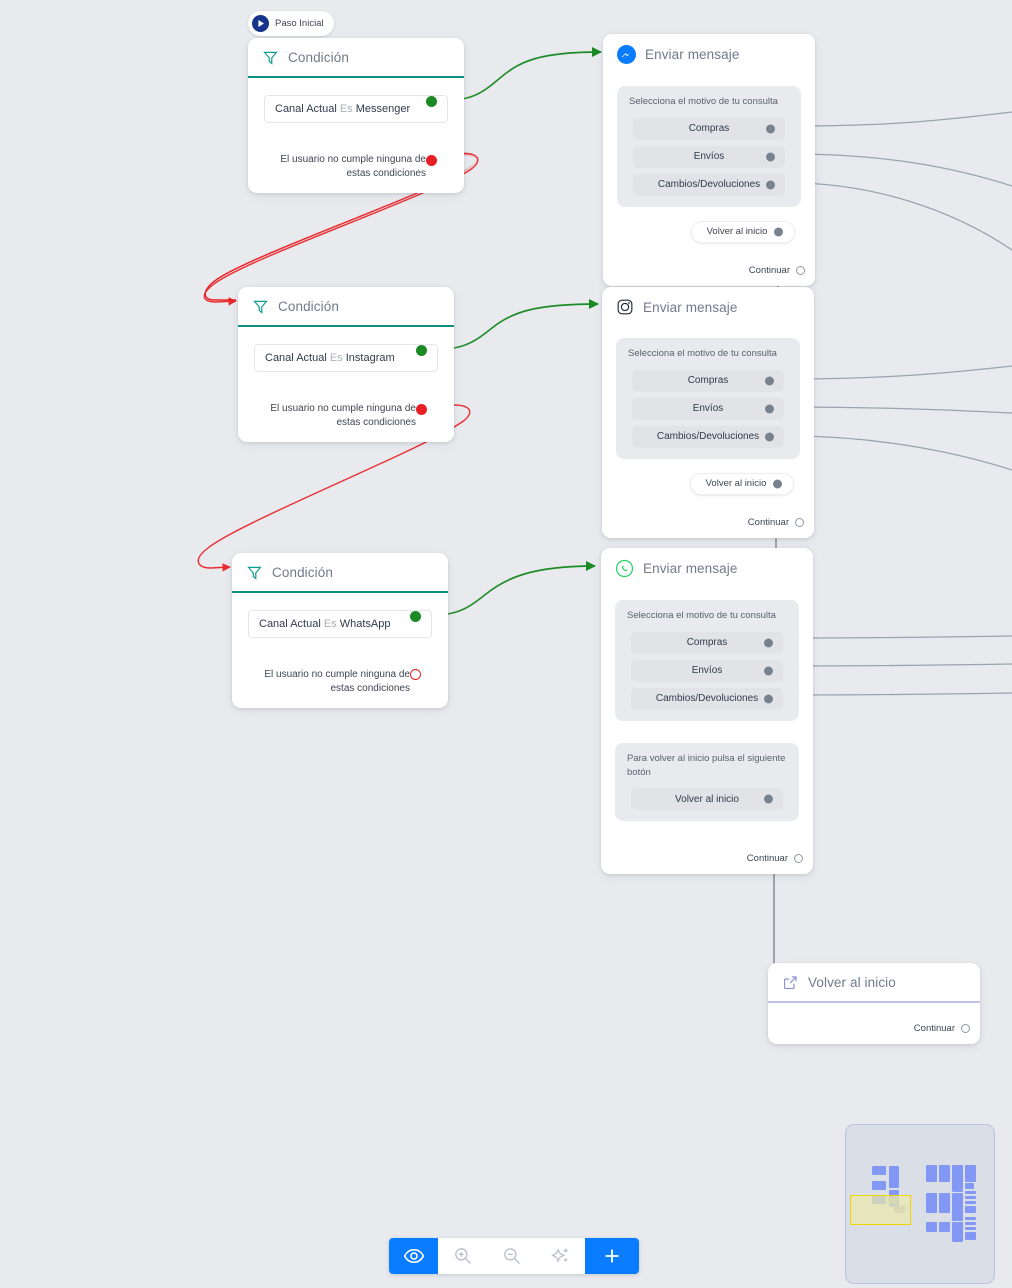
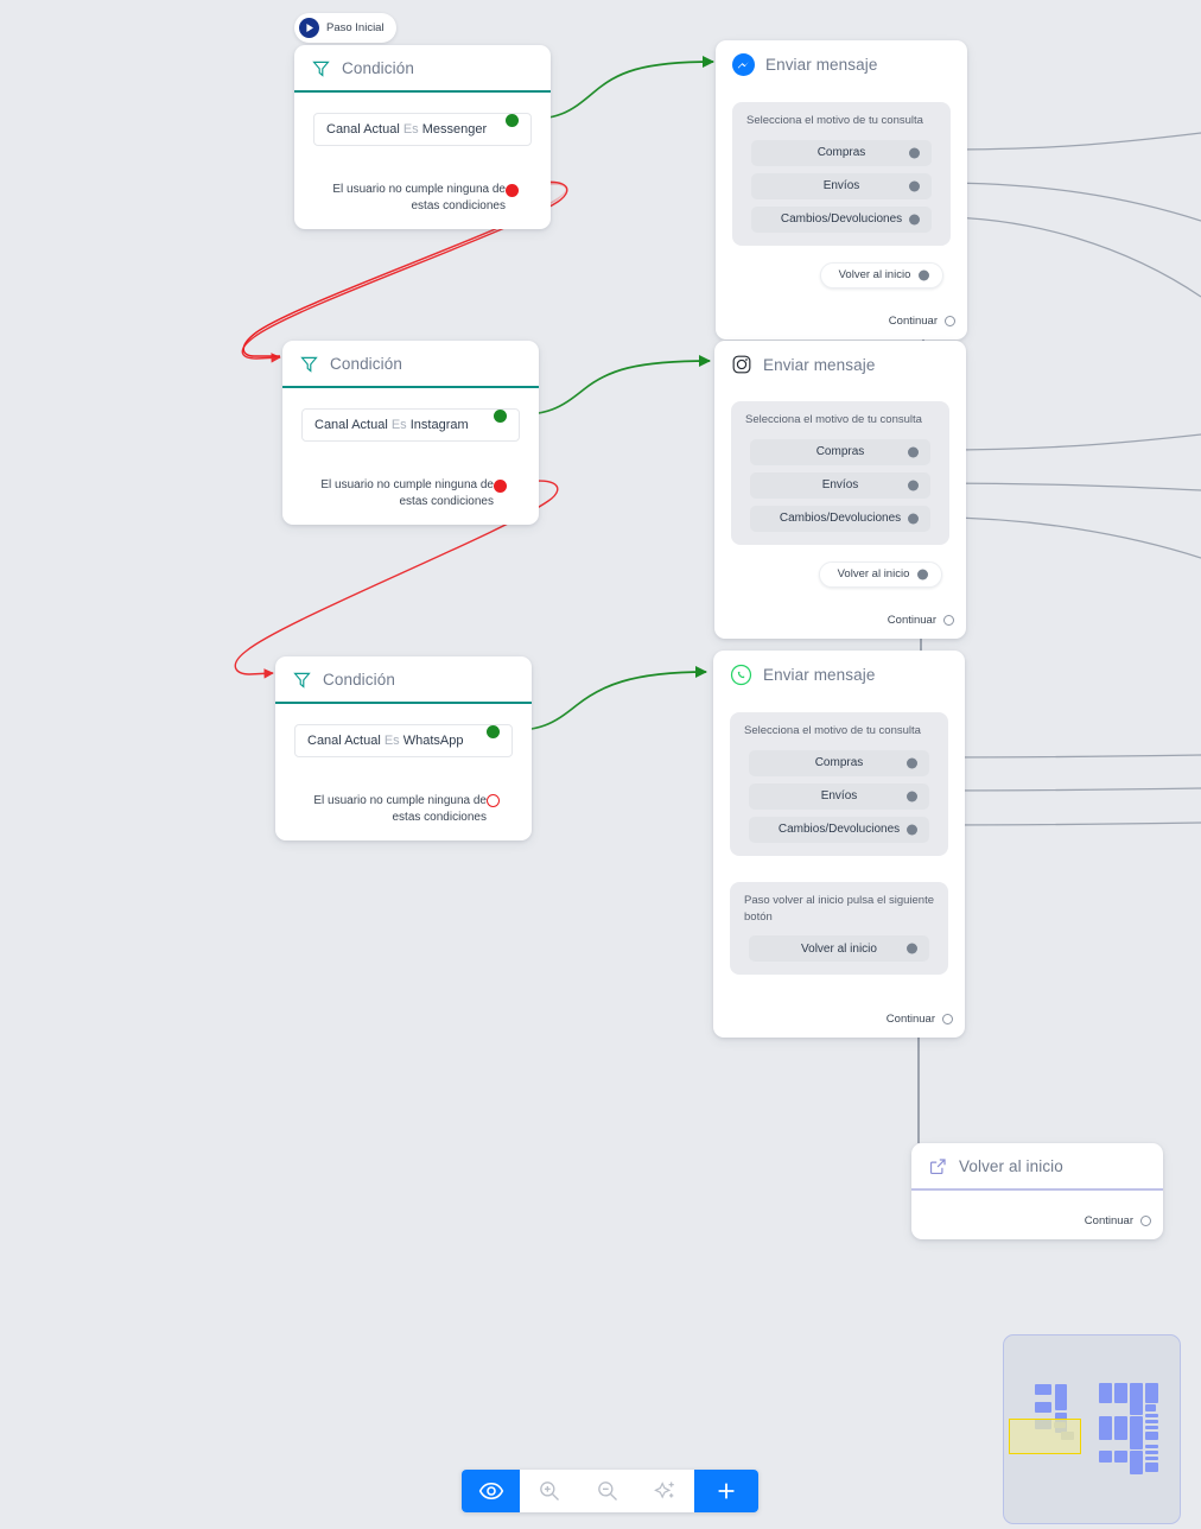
  Paso Inicial
  Condición
  Canal Actual Es Messenger
  El usuario no cumple ninguna de estas condiciones
  Enviar mensaje
  Selecciona el motivo de tu consulta
  Compras
  Envíos
  Cambios/Devoluciones
  Volver al inicio
  Continuar
  Condición
  Canal Actual Es Instagram
  El usuario no cumple ninguna de estas condiciones
  Enviar mensaje
  Selecciona el motivo de tu consulta
  Compras
  Envíos
  Cambios/Devoluciones
  Volver al inicio
  Continuar
  Condición
  Canal Actual Es WhatsApp
  El usuario no cumple ninguna de estas condiciones
  Enviar mensaje
  Selecciona el motivo de tu consulta
  Compras
  Envíos
  Cambios/Devoluciones
- Para volver al inicio pulsa el siguiente botón
+ Paso volver al inicio pulsa el siguiente botón
  Volver al inicio
  Continuar
  Volver al inicio
  Continuar
